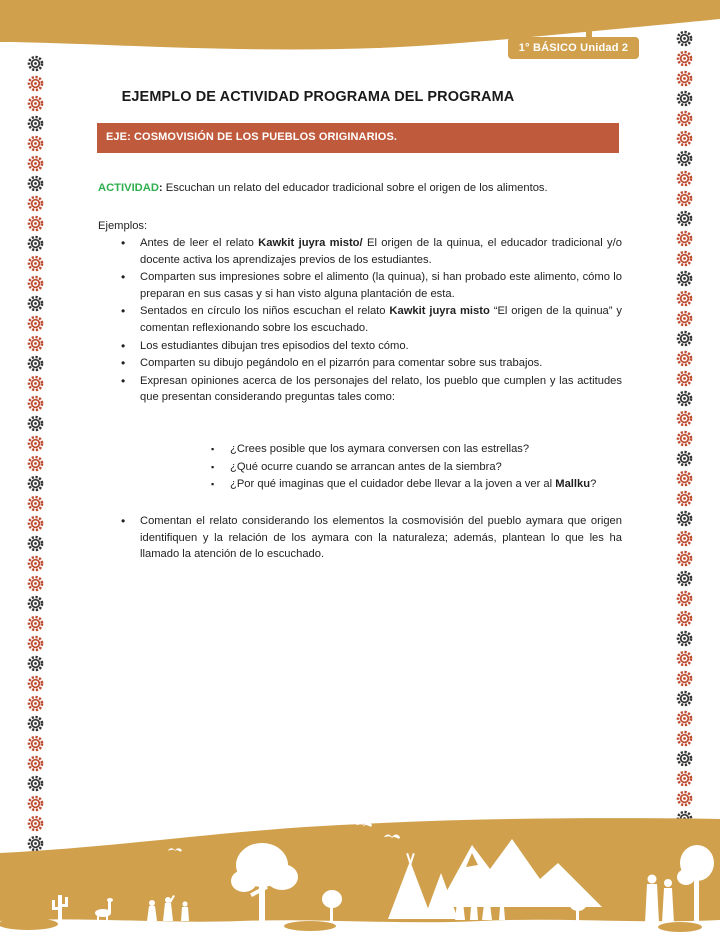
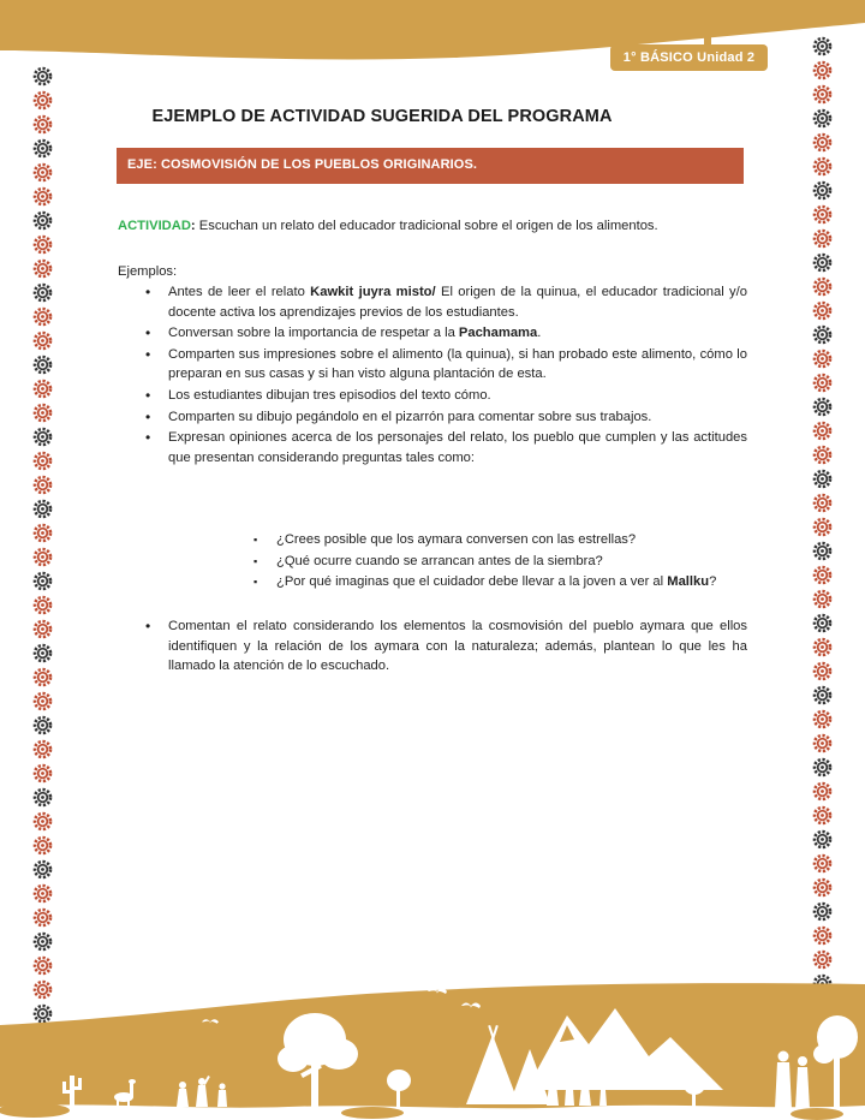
  1° BÁSICO Unidad 2
- EJEMPLO DE ACTIVIDAD PROGRAMA DEL PROGRAMA
+ EJEMPLO DE ACTIVIDAD SUGERIDA DEL PROGRAMA
  EJE: COSMOVISIÓN DE LOS PUEBLOS ORIGINARIOS.
  ACTIVIDAD: Escuchan un relato del educador tradicional sobre el origen de los alimentos.
  Ejemplos:
  Antes de leer el relato Kawkit juyra misto/ El origen de la quinua, el educador tradicional y/o docente activa los aprendizajes previos de los estudiantes.
+ Conversan sobre la importancia de respetar a la Pachamama.
  Comparten sus impresiones sobre el alimento (la quinua), si han probado este alimento, cómo lo preparan en sus casas y si han visto alguna plantación de esta.
- Sentados en círculo los niños escuchan el relato Kawkit juyra misto “El origen de la quinua” y comentan reflexionando sobre los escuchado.
  Los estudiantes dibujan tres episodios del texto cómo.
  Comparten su dibujo pegándolo en el pizarrón para comentar sobre sus trabajos.
  Expresan opiniones acerca de los personajes del relato, los pueblo que cumplen y las actitudes que presentan considerando preguntas tales como:
  ¿Crees posible que los aymara conversen con las estrellas?
  ¿Qué ocurre cuando se arrancan antes de la siembra?
  ¿Por qué imaginas que el cuidador debe llevar a la joven a ver al Mallku?
- Comentan el relato considerando los elementos la cosmovisión del pueblo aymara que origen identifiquen y la relación de los aymara con la naturaleza; además, plantean lo que les ha llamado la atención de lo escuchado.
+ Comentan el relato considerando los elementos la cosmovisión del pueblo aymara que ellos identifiquen y la relación de los aymara con la naturaleza; además, plantean lo que les ha llamado la atención de lo escuchado.
